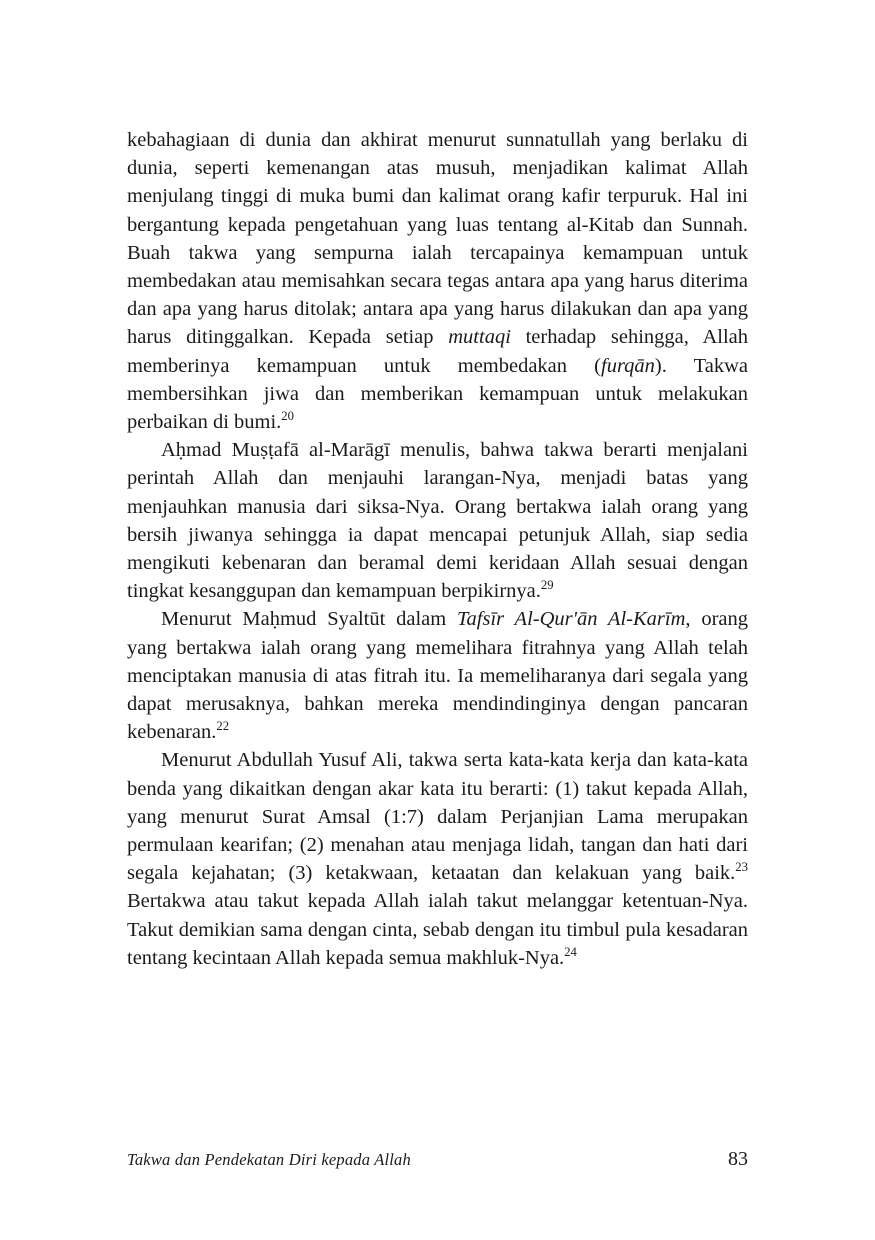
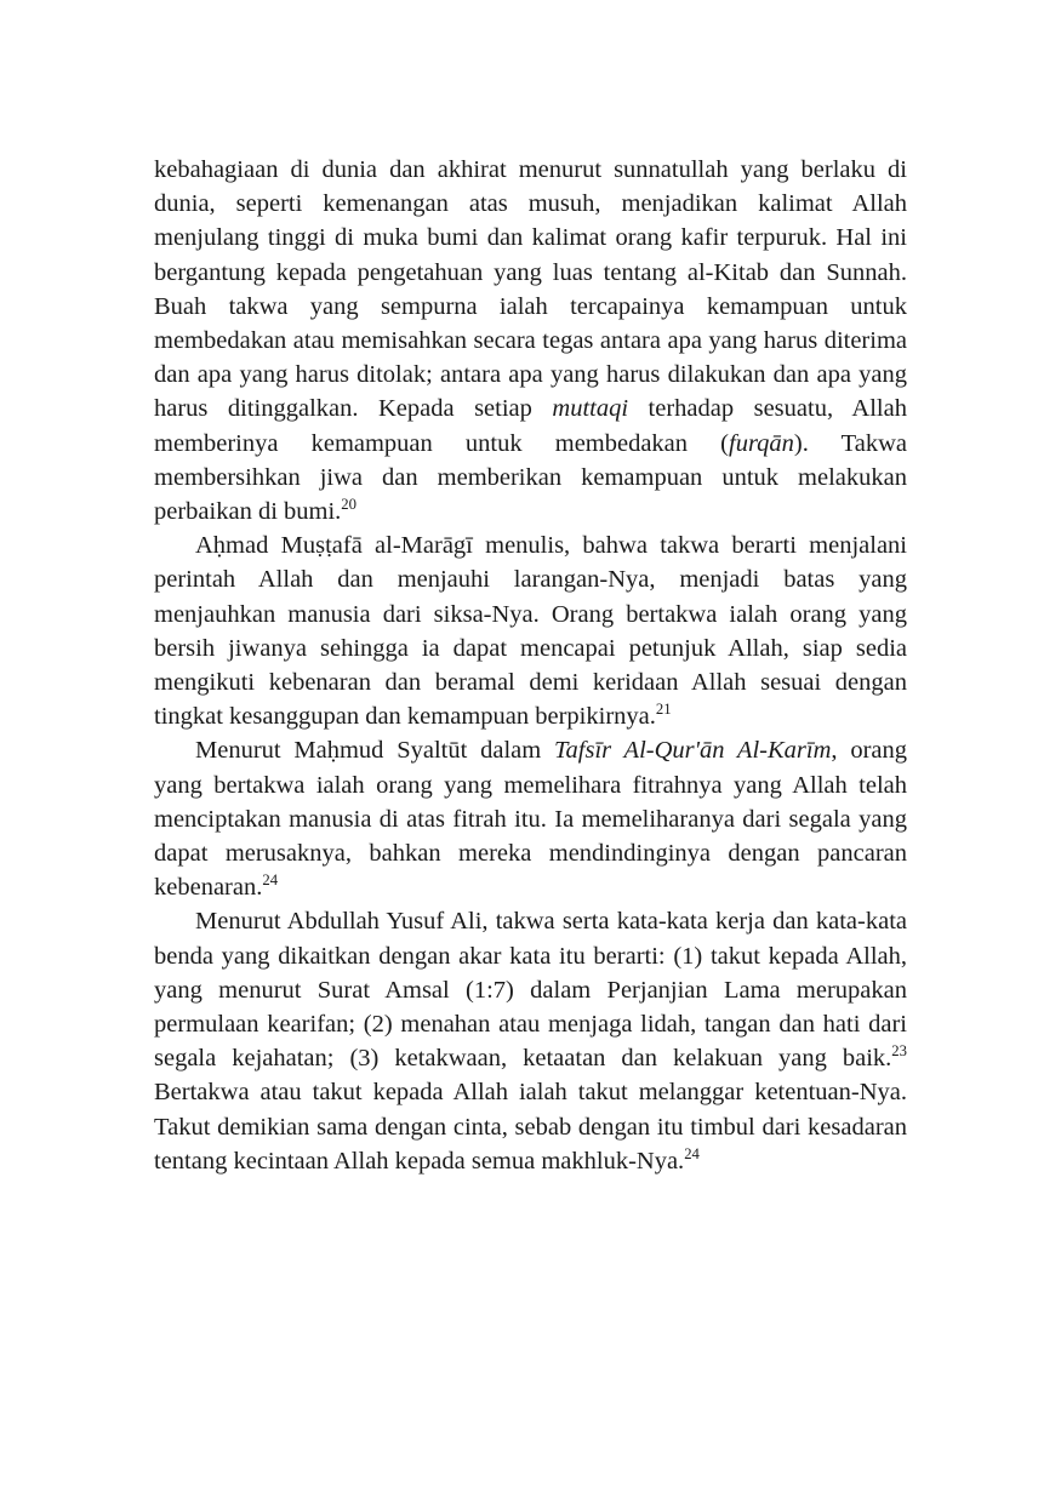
- kebahagiaan di dunia dan akhirat menurut sunnatullah yang berlaku di dunia, seperti kemenangan atas musuh, menjadikan kalimat Allah menjulang tinggi di muka bumi dan kalimat orang kafir terpuruk. Hal ini bergantung kepada pengetahuan yang luas tentang al-Kitab dan Sunnah. Buah takwa yang sempurna ialah tercapainya kemampuan untuk membedakan atau memisahkan secara tegas antara apa yang harus diterima dan apa yang harus ditolak; antara apa yang harus dilakukan dan apa yang harus ditinggalkan. Kepada setiap muttaqi terhadap sehingga, Allah memberinya kemampuan untuk membedakan (furqān). Takwa membersihkan jiwa dan memberikan kemampuan untuk melakukan perbaikan di bumi.20
+ kebahagiaan di dunia dan akhirat menurut sunnatullah yang berlaku di dunia, seperti kemenangan atas musuh, menjadikan kalimat Allah menjulang tinggi di muka bumi dan kalimat orang kafir terpuruk. Hal ini bergantung kepada pengetahuan yang luas tentang al-Kitab dan Sunnah. Buah takwa yang sempurna ialah tercapainya kemampuan untuk membedakan atau memisahkan secara tegas antara apa yang harus diterima dan apa yang harus ditolak; antara apa yang harus dilakukan dan apa yang harus ditinggalkan. Kepada setiap muttaqi terhadap sesuatu, Allah memberinya kemampuan untuk membedakan (furqān). Takwa membersihkan jiwa dan memberikan kemampuan untuk melakukan perbaikan di bumi.20
- Aḥmad Muṣṭafā al-Marāgī menulis, bahwa takwa berarti menjalani perintah Allah dan menjauhi larangan-Nya, menjadi batas yang menjauhkan manusia dari siksa-Nya. Orang bertakwa ialah orang yang bersih jiwanya sehingga ia dapat mencapai petunjuk Allah, siap sedia mengikuti kebenaran dan beramal demi keridaan Allah sesuai dengan tingkat kesanggupan dan kemampuan berpikirnya.29
+ Aḥmad Muṣṭafā al-Marāgī menulis, bahwa takwa berarti menjalani perintah Allah dan menjauhi larangan-Nya, menjadi batas yang menjauhkan manusia dari siksa-Nya. Orang bertakwa ialah orang yang bersih jiwanya sehingga ia dapat mencapai petunjuk Allah, siap sedia mengikuti kebenaran dan beramal demi keridaan Allah sesuai dengan tingkat kesanggupan dan kemampuan berpikirnya.21
- Menurut Maḥmud Syaltūt dalam Tafsīr Al-Qur'ān Al-Karīm, orang yang bertakwa ialah orang yang memelihara fitrahnya yang Allah telah menciptakan manusia di atas fitrah itu. Ia memeliharanya dari segala yang dapat merusaknya, bahkan mereka mendindinginya dengan pancaran kebenaran.22
+ Menurut Maḥmud Syaltūt dalam Tafsīr Al-Qur'ān Al-Karīm, orang yang bertakwa ialah orang yang memelihara fitrahnya yang Allah telah menciptakan manusia di atas fitrah itu. Ia memeliharanya dari segala yang dapat merusaknya, bahkan mereka mendindinginya dengan pancaran kebenaran.24
- Menurut Abdullah Yusuf Ali, takwa serta kata-kata kerja dan kata-kata benda yang dikaitkan dengan akar kata itu berarti: (1) takut kepada Allah, yang menurut Surat Amsal (1:7) dalam Perjanjian Lama merupakan permulaan kearifan; (2) menahan atau menjaga lidah, tangan dan hati dari segala kejahatan; (3) ketakwaan, ketaatan dan kelakuan yang baik.23 Bertakwa atau takut kepada Allah ialah takut melanggar ketentuan-Nya. Takut demikian sama dengan cinta, sebab dengan itu timbul pula kesadaran tentang kecintaan Allah kepada semua makhluk-Nya.24
+ Menurut Abdullah Yusuf Ali, takwa serta kata-kata kerja dan kata-kata benda yang dikaitkan dengan akar kata itu berarti: (1) takut kepada Allah, yang menurut Surat Amsal (1:7) dalam Perjanjian Lama merupakan permulaan kearifan; (2) menahan atau menjaga lidah, tangan dan hati dari segala kejahatan; (3) ketakwaan, ketaatan dan kelakuan yang baik.23 Bertakwa atau takut kepada Allah ialah takut melanggar ketentuan-Nya. Takut demikian sama dengan cinta, sebab dengan itu timbul dari kesadaran tentang kecintaan Allah kepada semua makhluk-Nya.24
- Takwa dan Pendekatan Diri kepada Allah
- 83
